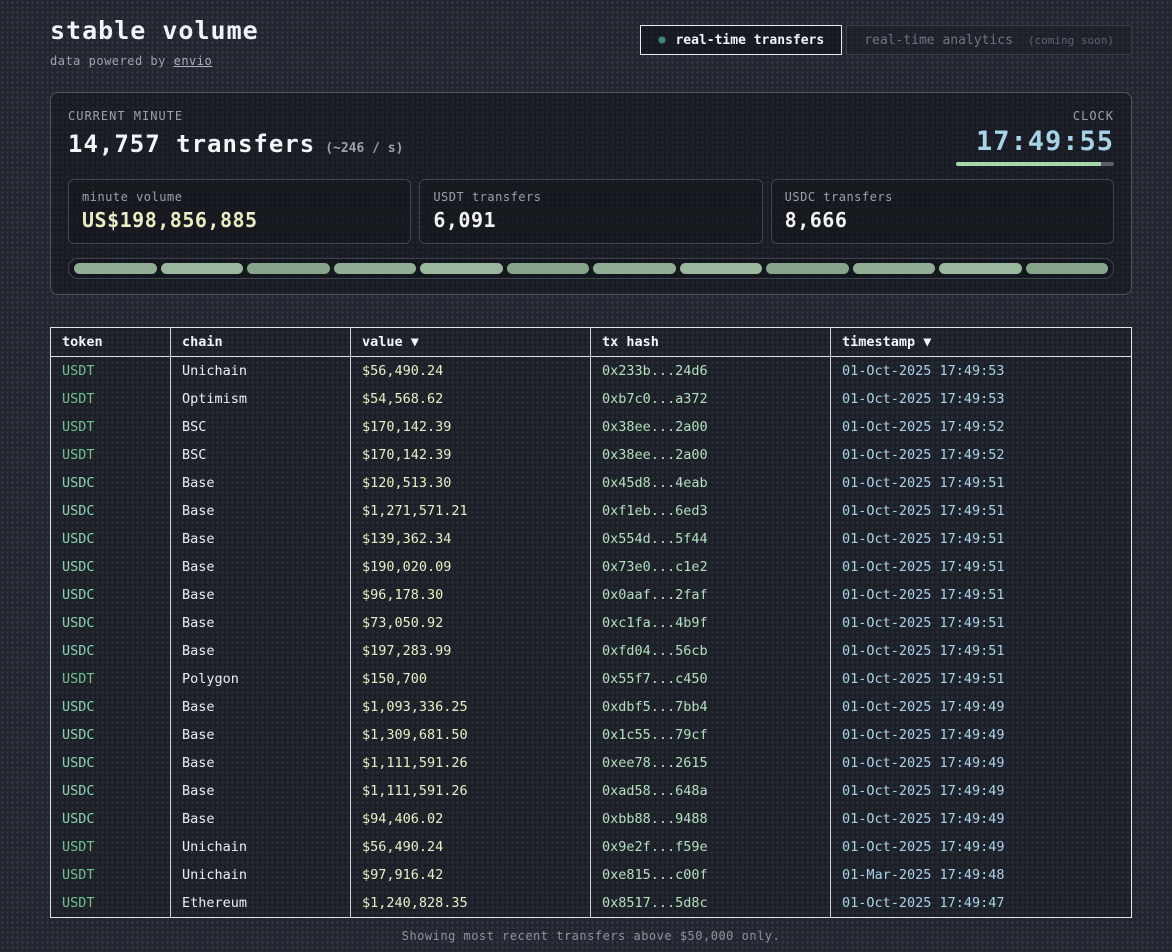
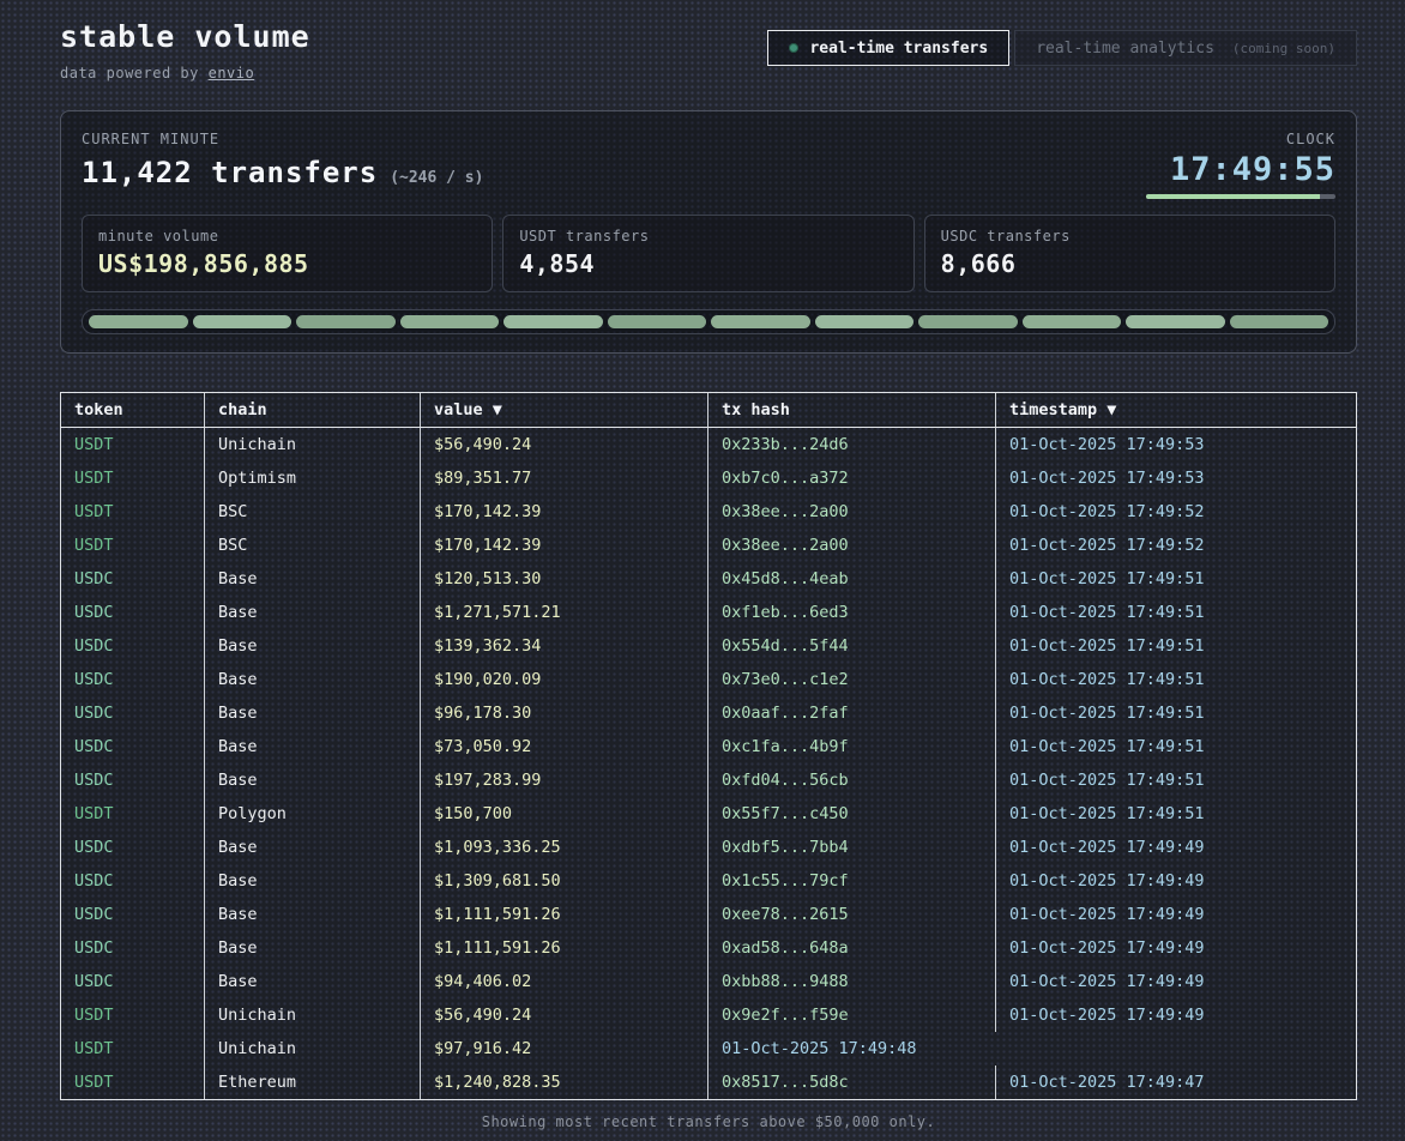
  stable volume
  data powered by envio
  real-time transfers
  real-time analytics
  (coming soon)
  CURRENT MINUTE
- 14,757 transfers
+ 11,422 transfers
  (~246 / s)
  CLOCK
  17:49:55
  minute volume
  US$198,856,885
  USDT transfers
- 6,091
+ 4,854
  USDC transfers
  8,666
  token
  chain
  value ▼
  tx hash
  timestamp ▼
  USDT
  Unichain
  $56,490.24
  0x233b...24d6
  01-Oct-2025 17:49:53
  USDT
  Optimism
- $54,568.62
+ $89,351.77
  0xb7c0...a372
  01-Oct-2025 17:49:53
  USDT
  BSC
  $170,142.39
  0x38ee...2a00
  01-Oct-2025 17:49:52
  USDT
  BSC
  $170,142.39
  0x38ee...2a00
  01-Oct-2025 17:49:52
  USDC
  Base
  $120,513.30
  0x45d8...4eab
  01-Oct-2025 17:49:51
  USDC
  Base
  $1,271,571.21
  0xf1eb...6ed3
  01-Oct-2025 17:49:51
  USDC
  Base
  $139,362.34
  0x554d...5f44
  01-Oct-2025 17:49:51
  USDC
  Base
  $190,020.09
  0x73e0...c1e2
  01-Oct-2025 17:49:51
  USDC
  Base
  $96,178.30
  0x0aaf...2faf
  01-Oct-2025 17:49:51
  USDC
  Base
  $73,050.92
  0xc1fa...4b9f
  01-Oct-2025 17:49:51
  USDC
  Base
  $197,283.99
  0xfd04...56cb
  01-Oct-2025 17:49:51
  USDT
  Polygon
  $150,700
  0x55f7...c450
  01-Oct-2025 17:49:51
  USDC
  Base
  $1,093,336.25
  0xdbf5...7bb4
  01-Oct-2025 17:49:49
  USDC
  Base
  $1,309,681.50
  0x1c55...79cf
  01-Oct-2025 17:49:49
  USDC
  Base
  $1,111,591.26
  0xee78...2615
  01-Oct-2025 17:49:49
  USDC
  Base
  $1,111,591.26
  0xad58...648a
  01-Oct-2025 17:49:49
  USDC
  Base
  $94,406.02
  0xbb88...9488
  01-Oct-2025 17:49:49
  USDT
  Unichain
  $56,490.24
  0x9e2f...f59e
  01-Oct-2025 17:49:49
  USDT
  Unichain
  $97,916.42
- 0xe815...c00f
- 01-Mar-2025 17:49:48
+ 01-Oct-2025 17:49:48
  USDT
  Ethereum
  $1,240,828.35
  0x8517...5d8c
  01-Oct-2025 17:49:47
  Showing most recent transfers above $50,000 only.
